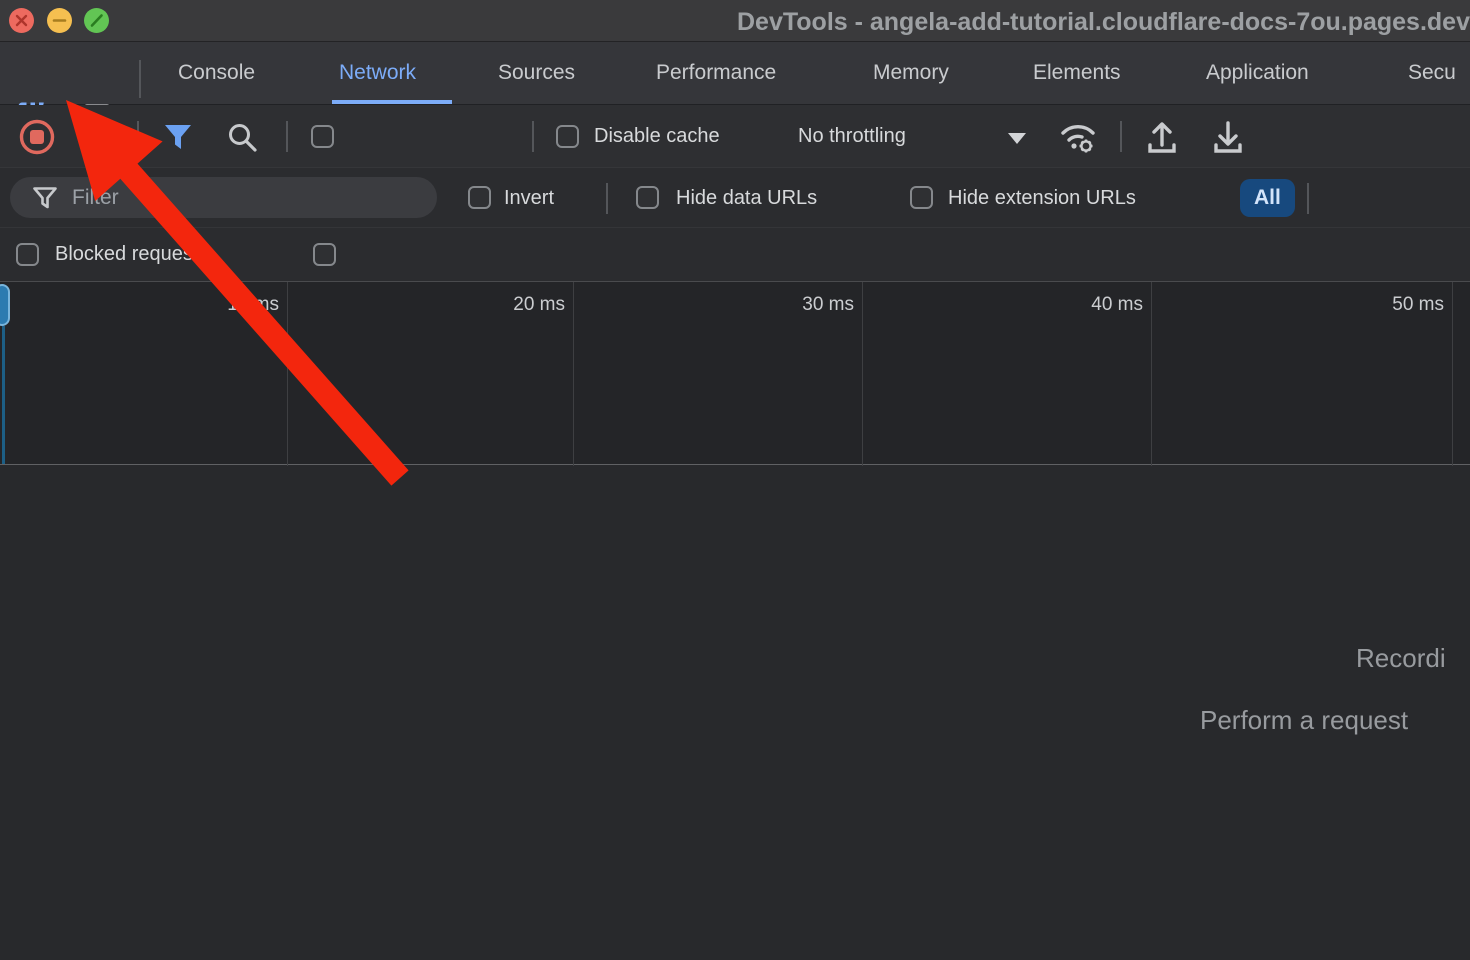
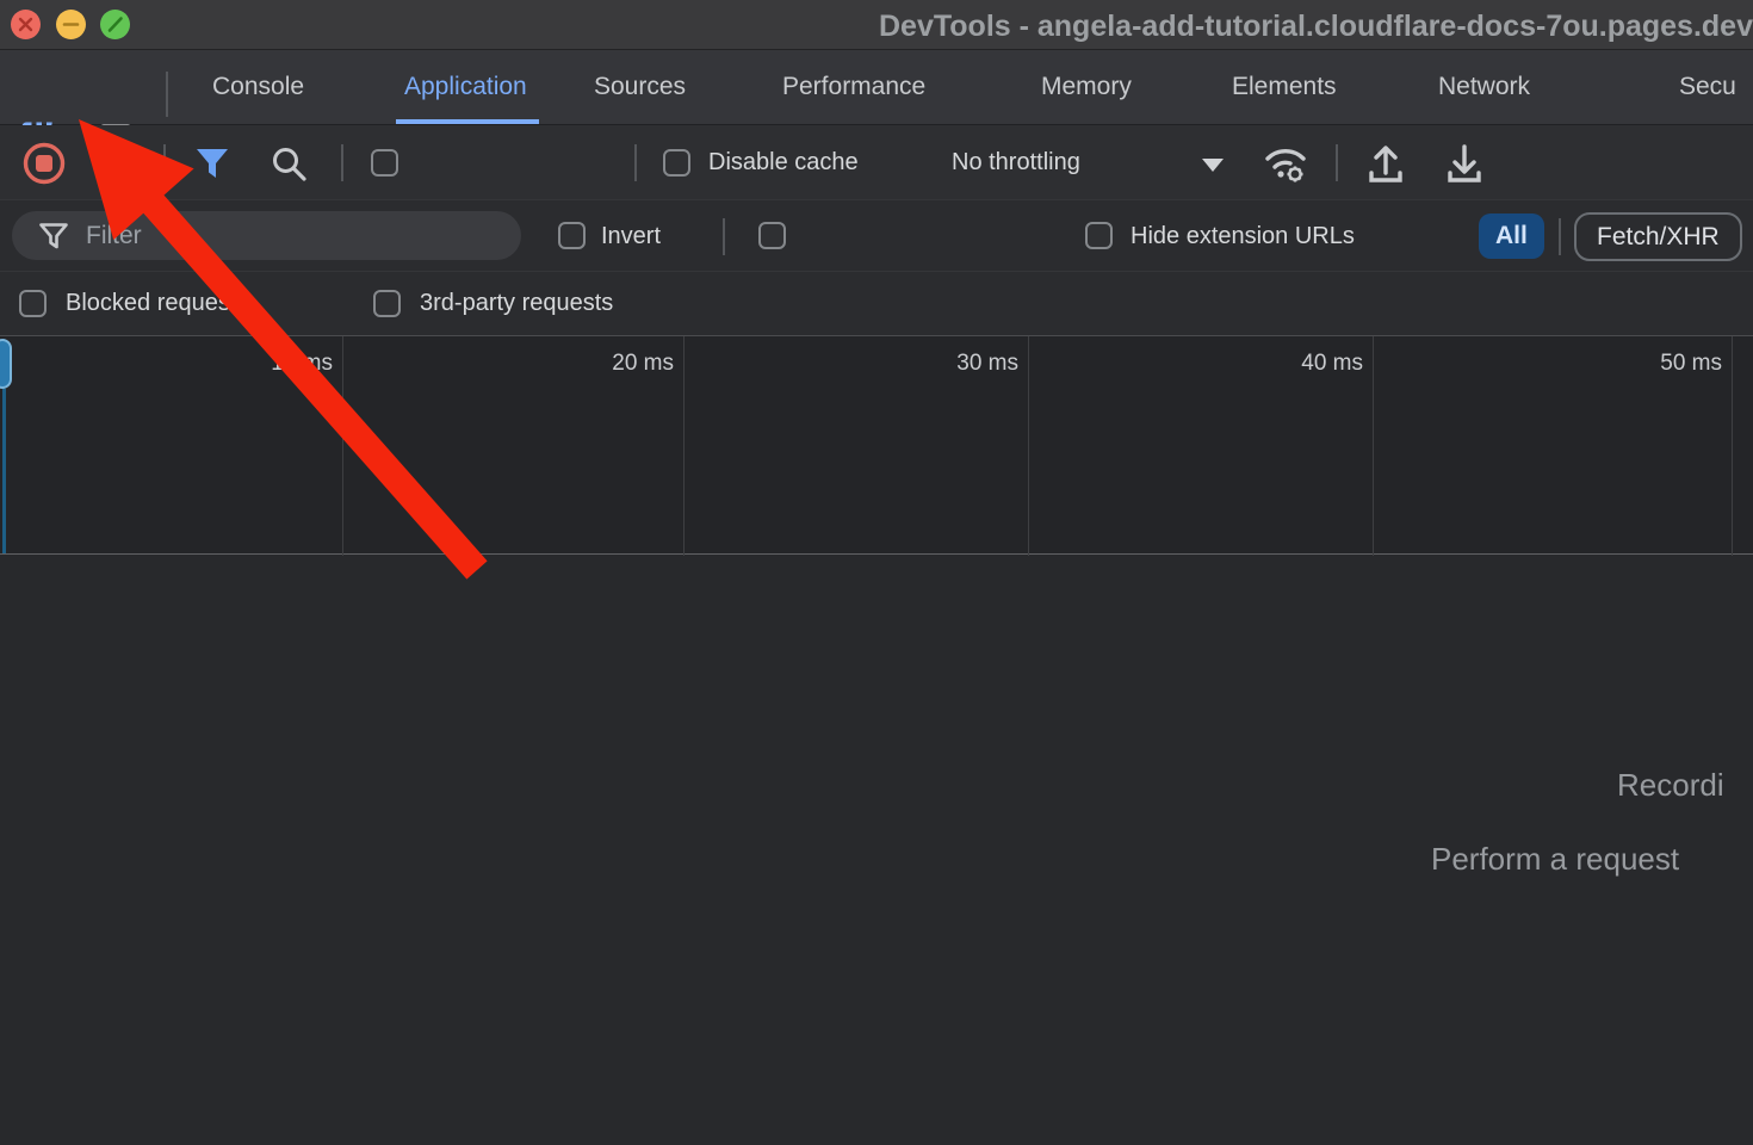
  DevTools - angela-add-tutorial.cloudflare-docs-7ou.pages.dev
  Console
- Network
+ Application
  Sources
  Performance
  Memory
  Elements
- Application
+ Network
  Secu
  Disable cache
  No throttling
  Filer
  Invert
- Hide data URLs
  Hide extension URLs
  All
+ Fetch/XHR
  Blocked reque
+ 3rd-party requests
  20 ms
  30 ms
  40 ms
  50 ms
  Recordi
  Perform a request
